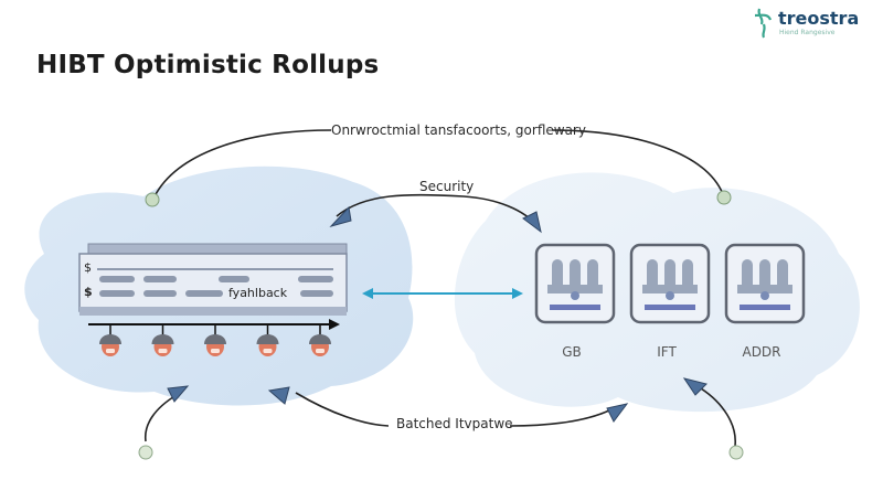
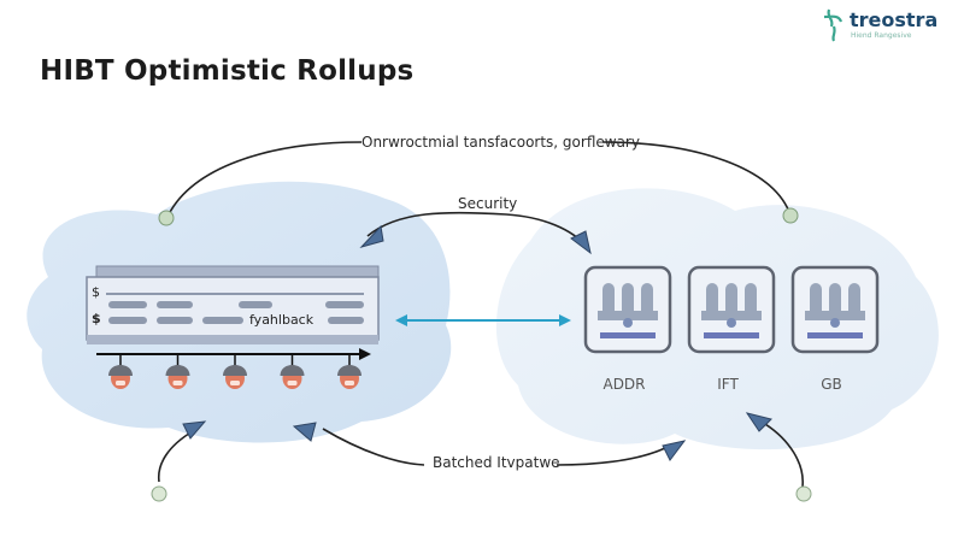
  HIBT Optimistic Rollups
  treostra
  Onrwroctmial tansfacoorts, gorflewary
  Security
  Batched Itvpatwe
  $
  $
  fyahlback
- GB
+ ADDR
  IFT
- ADDR
+ GB
